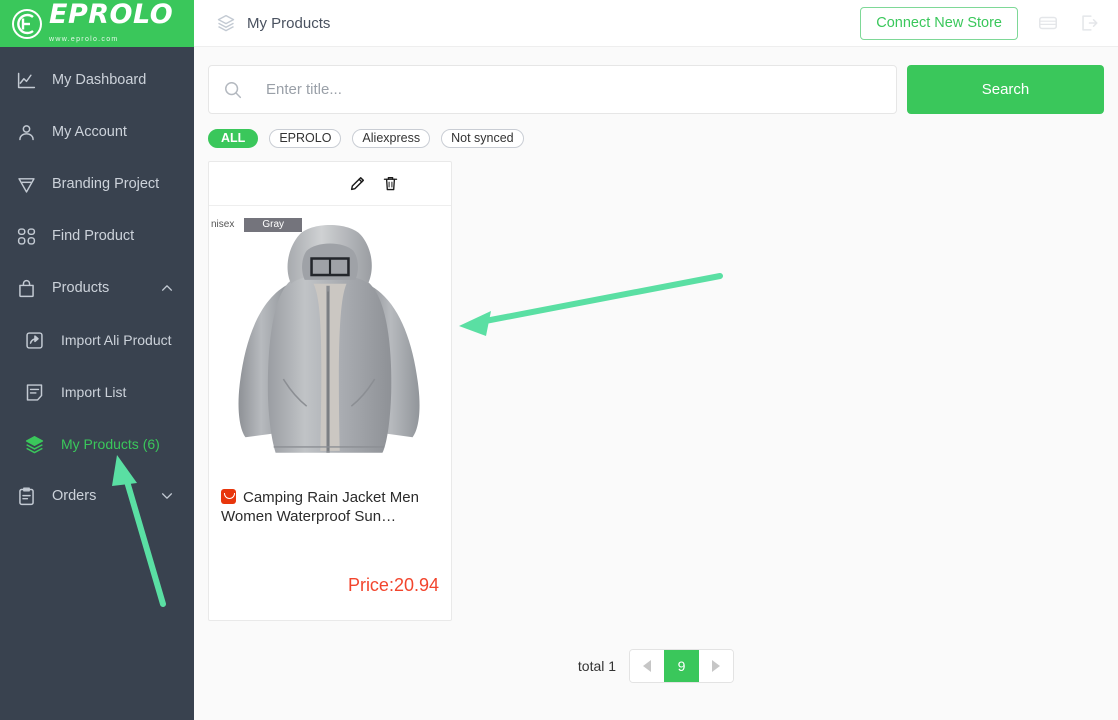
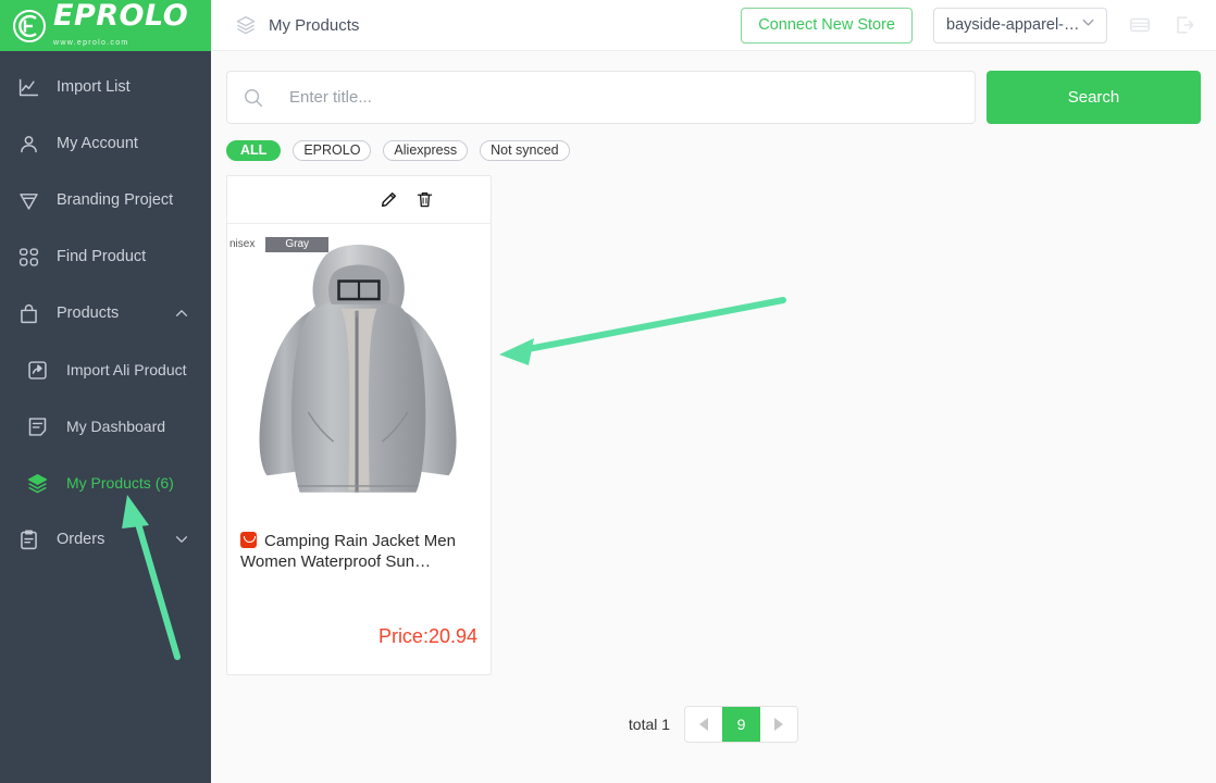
- My Dashboard
+ Import List
  My Account
  Branding Project
  Find Product
  Products
  Import Ali Product
- Import List
+ My Dashboard
  My Products (6)
  Orders
  My Products
  Connect New Store
+ bayside-apparel-…
  Enter title...
  Search
  ALL
  EPROLO
  Aliexpress
  Not synced
  nisex
  Gray
  Camping Rain Jacket Men Women Waterproof Sun…
  Price:20.94
  total 1
  9
